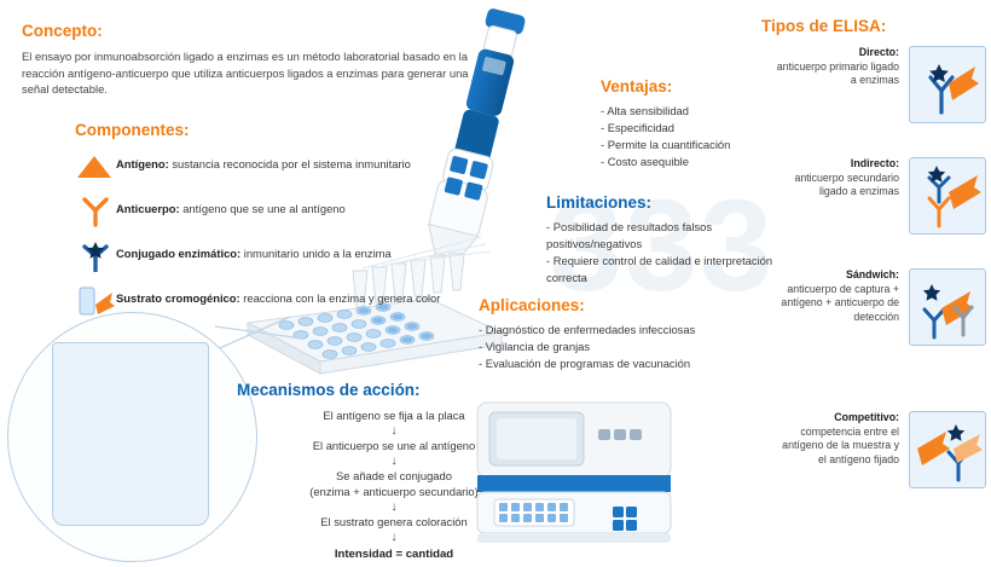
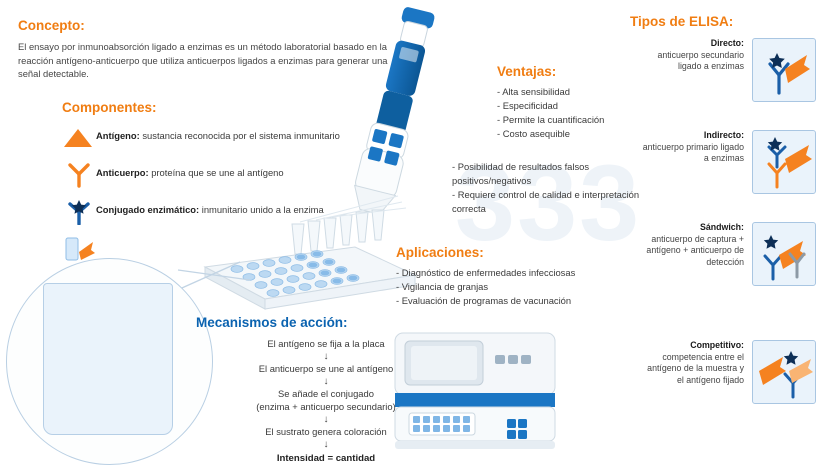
  333
  Concepto:
  El ensayo por inmunoabsorción ligado a enzimas es un método laboratorial basado en la reacción antígeno-anticuerpo que utiliza anticuerpos ligados a enzimas para generar una señal detectable.
  Componentes:
  Antígeno: sustancia reconocida por el sistema inmunitario
- Anticuerpo: antígeno que se une al antígeno
+ Anticuerpo: proteína que se une al antígeno
  Conjugado enzimático: inmunitario unido a la enzima
- Sustrato cromogénico: reacciona con la enzima y genera color
  Ventajas:
  - Alta sensibilidad
  - Especificidad
  - Permite la cuantificación
  - Costo asequible
- Limitaciones:
  - Posibilidad de resultados falsos positivos/negativos
  - Requiere control de calidad e interpretación correcta
  Aplicaciones:
  - Diagnóstico de enfermedades infecciosas
  - Vigilancia de granjas
  - Evaluación de programas de vacunación
  Mecanismos de acción:
  El antígeno se fija a la placa
  ↓
  El anticuerpo se une al antígeno
  ↓
  Se añade el conjugado
  (enzima + anticuerpo secundario)
  ↓
  El sustrato genera coloración
  ↓
  Intensidad = cantidad
  Tipos de ELISA:
  Directo:
- anticuerpo primario ligado a enzimas
+ anticuerpo secundario ligado a enzimas
  Indirecto:
- anticuerpo secundario ligado a enzimas
+ anticuerpo primario ligado a enzimas
  Sándwich:
  anticuerpo de captura + antígeno + anticuerpo de detección
  Competitivo:
  competencia entre el antígeno de la muestra y el antígeno fijado
